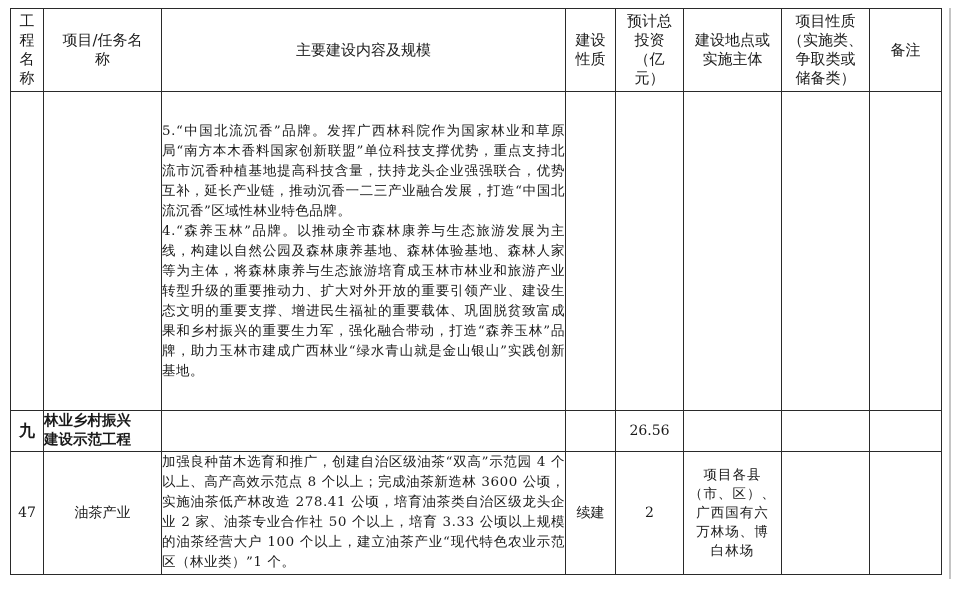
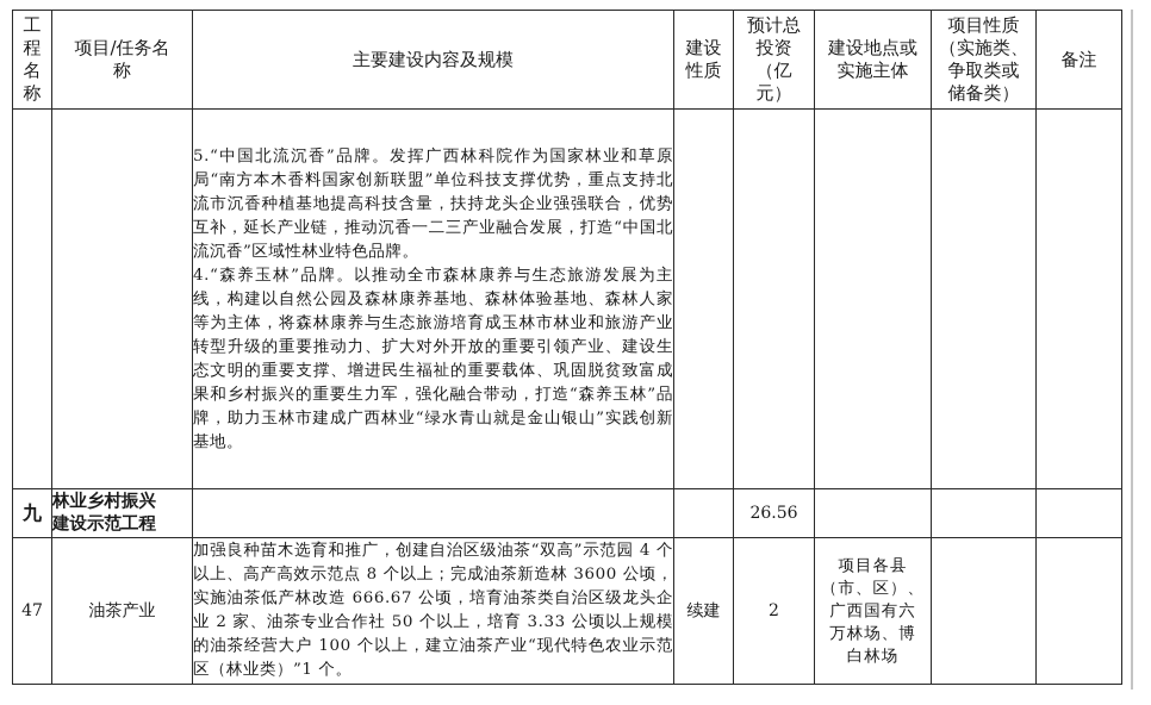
  工 程 名 称	项目/任务名 称	主要建设内容及规模	建设 性质	预计总 投资 （亿 元）	建设地点或 实施主体	项目性质 （实施类、 争取类或 储备类）	备注
  		5.“中国北流沉香”品牌。发挥广西林科院作为国家林业和草原局“南方本木香料国家创新联盟”单位科技支撑优势，重点支持北流市沉香种植基地提高科技含量，扶持龙头企业强强联合，优势互补，延长产业链，推动沉香一二三产业融合发展，打造“中国北流沉香”区域性林业特色品牌。 4.“森养玉林”品牌。以推动全市森林康养与生态旅游发展为主线，构建以自然公园及森林康养基地、森林体验基地、森林人家等为主体，将森林康养与生态旅游培育成玉林市林业和旅游产业转型升级的重要推动力、扩大对外开放的重要引领产业、建设生态文明的重要支撑、增进民生福祉的重要载体、巩固脱贫致富成果和乡村振兴的重要生力军，强化融合带动，打造“森养玉林”品牌，助力玉林市建成广西林业“绿水青山就是金山银山”实践创新基地。
  九	林业乡村振兴 建设示范工程			26.56
- 47	油茶产业	加强良种苗木选育和推广，创建自治区级油茶“双高”示范园 4 个以上、高产高效示范点 8 个以上；完成油茶新造林 3600 公顷，实施油茶低产林改造 278.41 公顷，培育油茶类自治区级龙头企业 2 家、油茶专业合作社 50 个以上，培育 3.33 公顷以上规模的油茶经营大户 100 个以上，建立油茶产业“现代特色农业示范区（林业类）”1 个。	续建	2	项目各县 （市、区）、 广西国有六 万林场、博 白林场
+ 47	油茶产业	加强良种苗木选育和推广，创建自治区级油茶“双高”示范园 4 个以上、高产高效示范点 8 个以上；完成油茶新造林 3600 公顷，实施油茶低产林改造 666.67 公顷，培育油茶类自治区级龙头企业 2 家、油茶专业合作社 50 个以上，培育 3.33 公顷以上规模的油茶经营大户 100 个以上，建立油茶产业“现代特色农业示范区（林业类）”1 个。	续建	2	项目各县 （市、区）、 广西国有六 万林场、博 白林场
